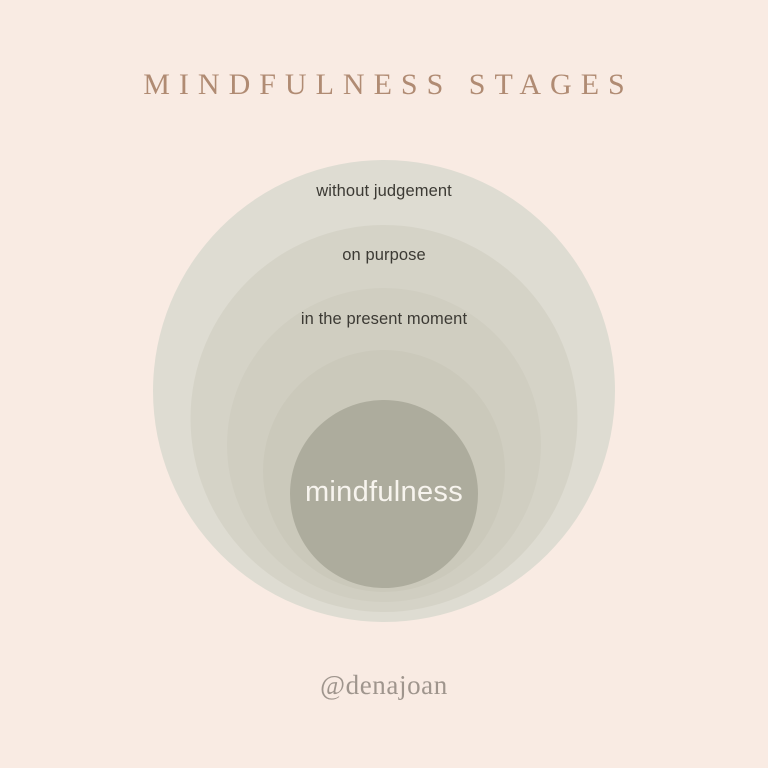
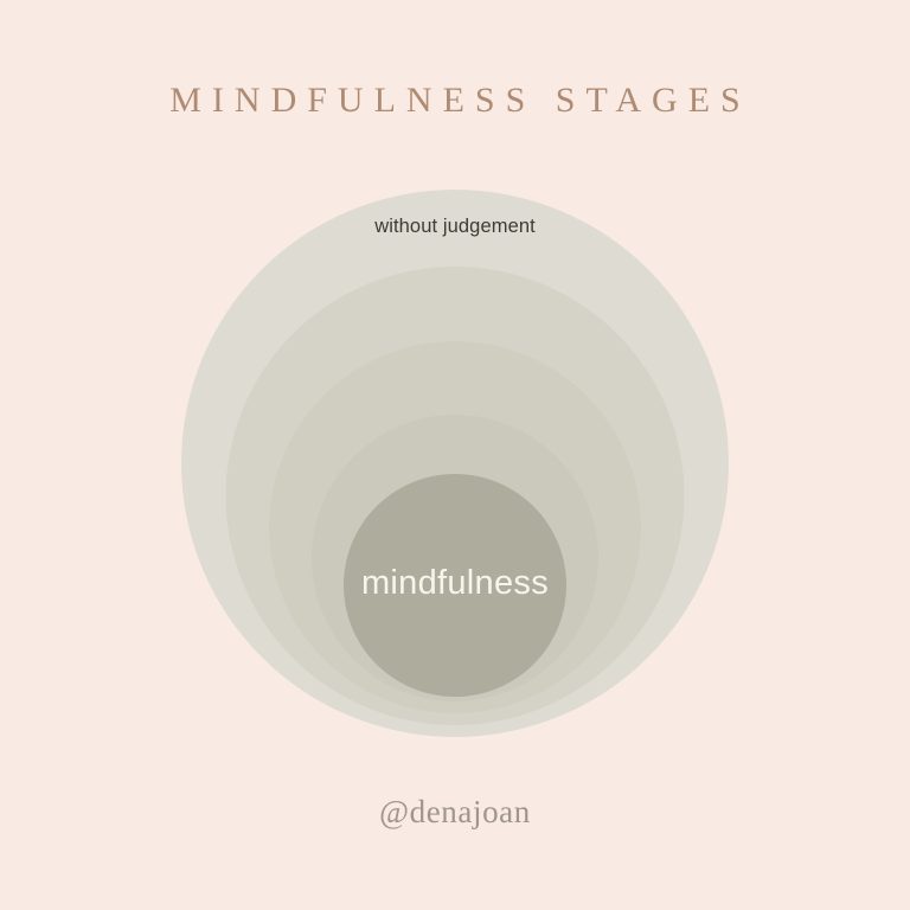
  MINDFULNESS STAGES
  without judgement
- on purpose
- in the present moment
  mindfulness
  @denajoan
